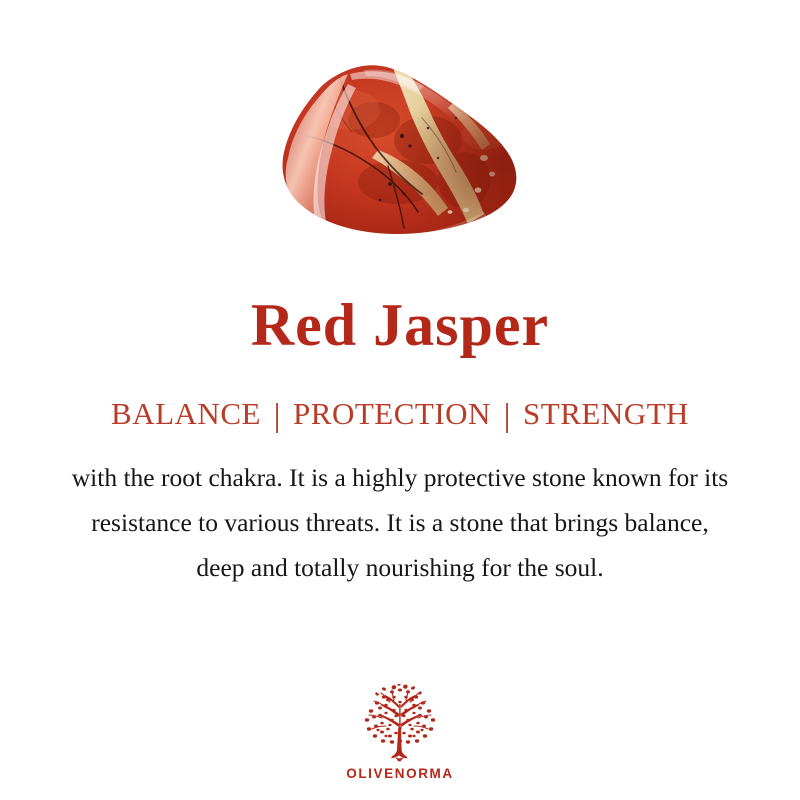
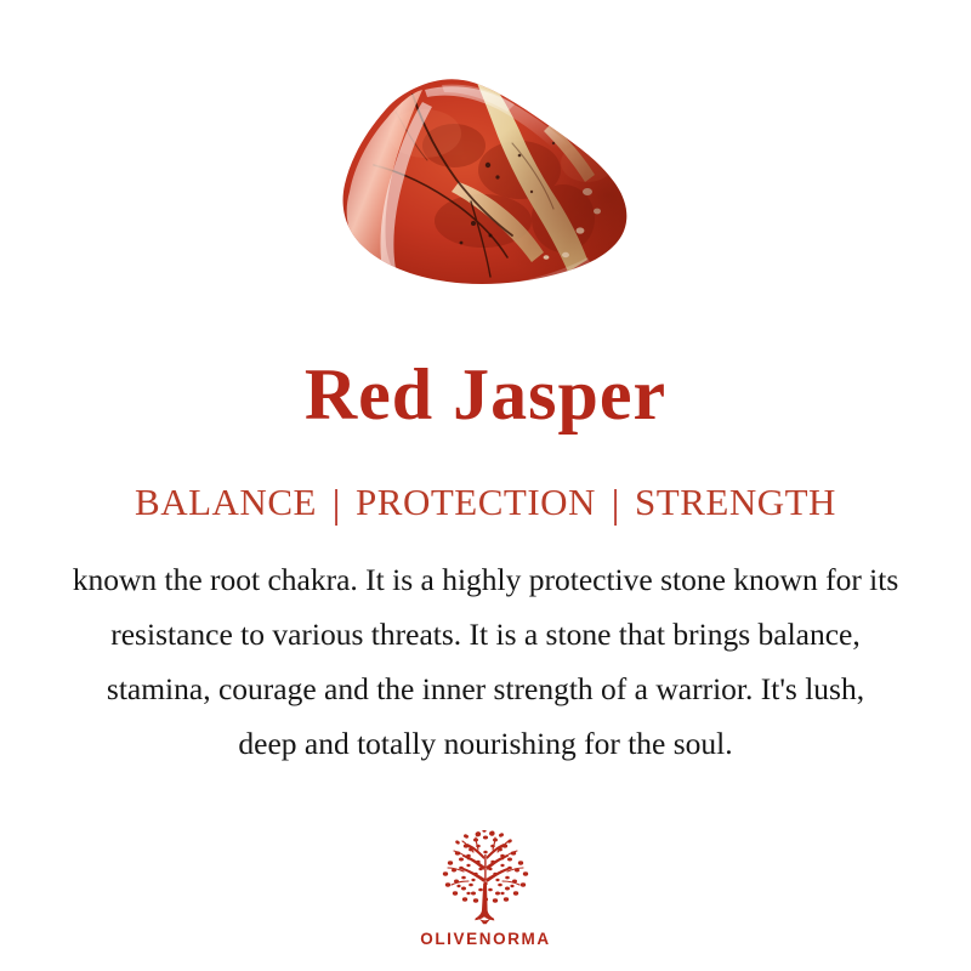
  Red Jasper
  BALANCE | PROTECTION | STRENGTH
- with the root chakra. It is a highly protective stone known for its
+ known the root chakra. It is a highly protective stone known for its
  resistance to various threats. It is a stone that brings balance,
+ stamina, courage and the inner strength of a warrior. It's lush,
  deep and totally nourishing for the soul.
  OLIVENORMA
